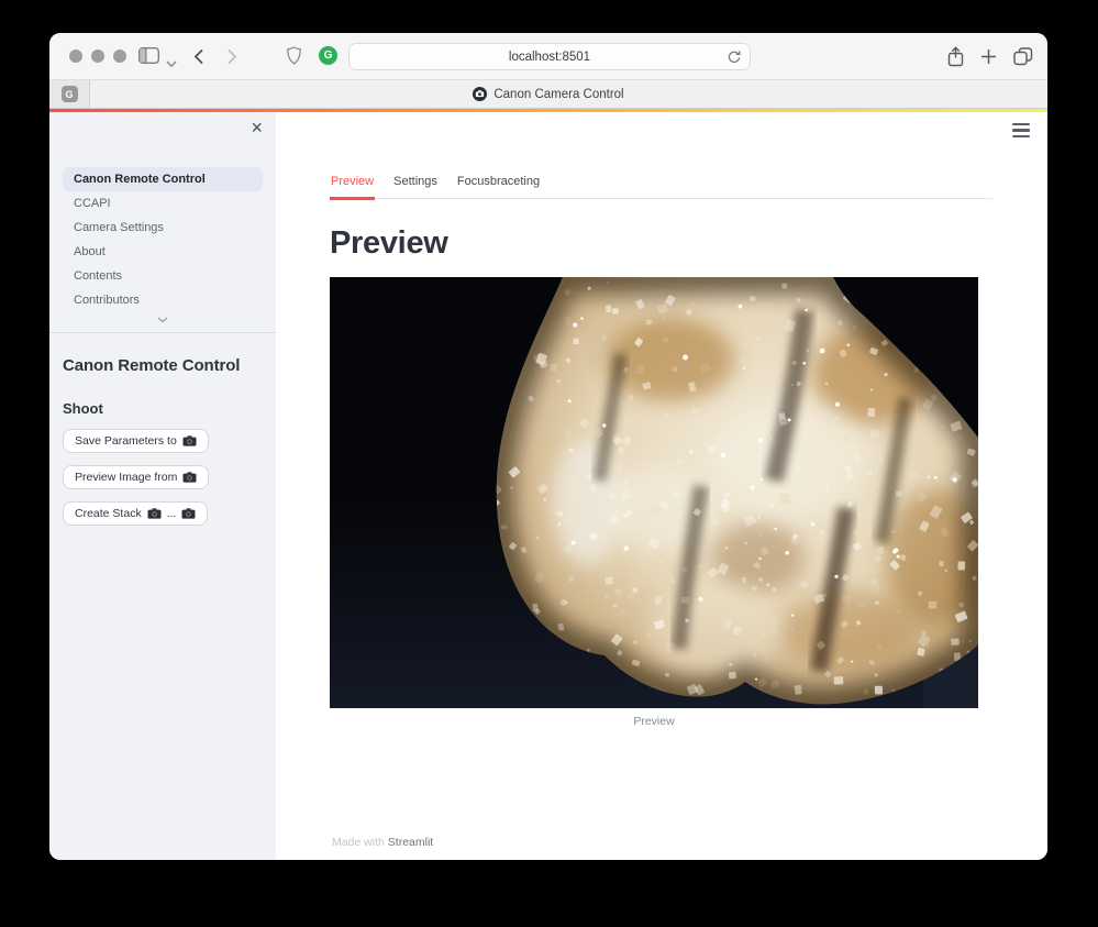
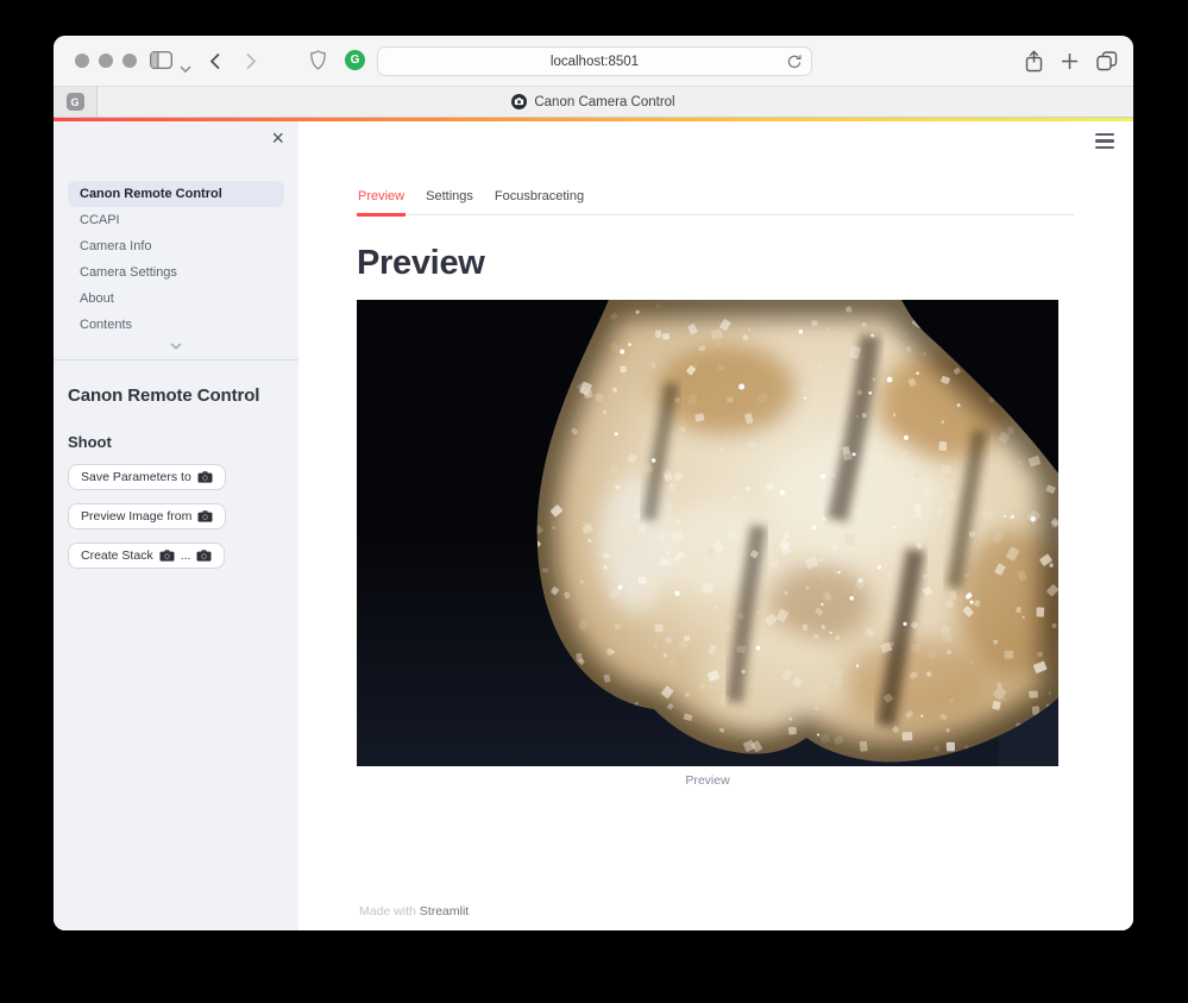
  G
  localhost:8501
  G
  Canon Camera Control
  ×
  Canon Remote Control
  CCAPI
+ Camera Info
  Camera Settings
  About
  Contents
- Contributors
  Canon Remote Control
  Shoot
  Save Parameters to
  Preview Image from
  Create Stack
  ...
  Preview
  Settings
  Focusbraceting
  Preview
  Preview
  Made with Streamlit
